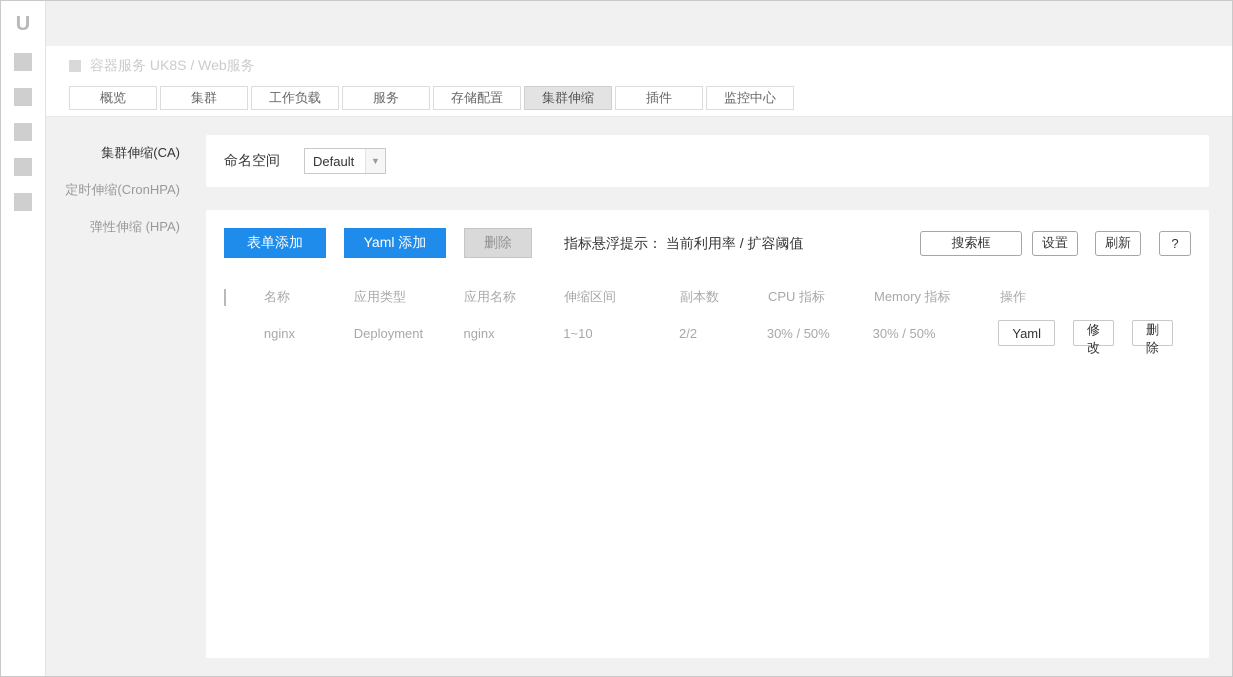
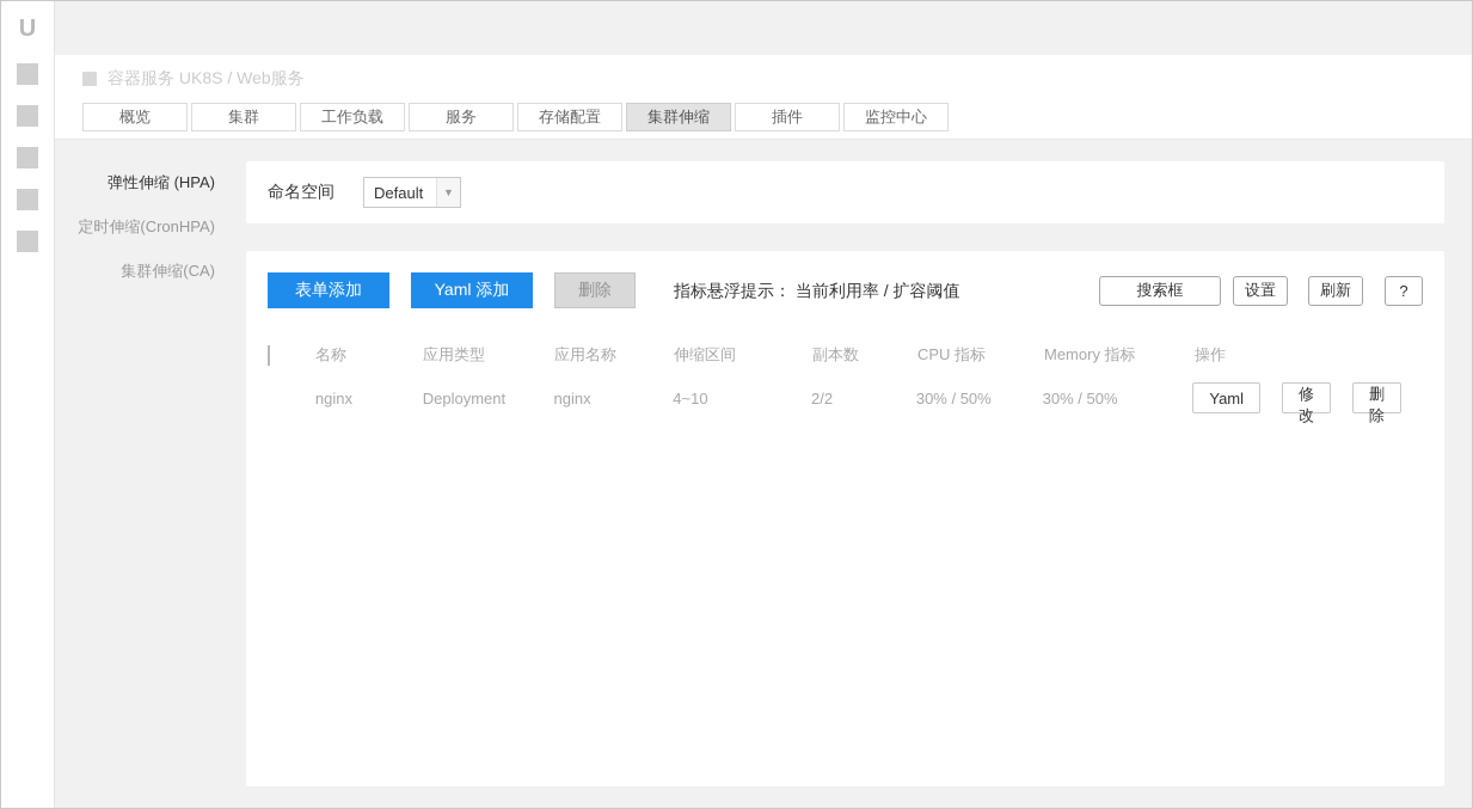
  U
  容器服务 UK8S / Web服务
  概览
  集群
  工作负载
  服务
  存储配置
  集群伸缩
  插件
  监控中心
- 集群伸缩(CA)
+ 弹性伸缩 (HPA)
  定时伸缩(CronHPA)
- 弹性伸缩 (HPA)
+ 集群伸缩(CA)
  命名空间
  Default
  ▼
  表单添加
  Yaml 添加
  删除
  指标悬浮提示： 当前利用率 / 扩容阈值
  搜索框
  设置
  刷新
  ?
  名称
  应用类型
  应用名称
  伸缩区间
  副本数
  CPU 指标
  Memory 指标
  操作
  nginx
  Deployment
  nginx
- 1~10
+ 4~10
  2/2
  30% / 50%
  30% / 50%
  Yaml
  修改
  删除
